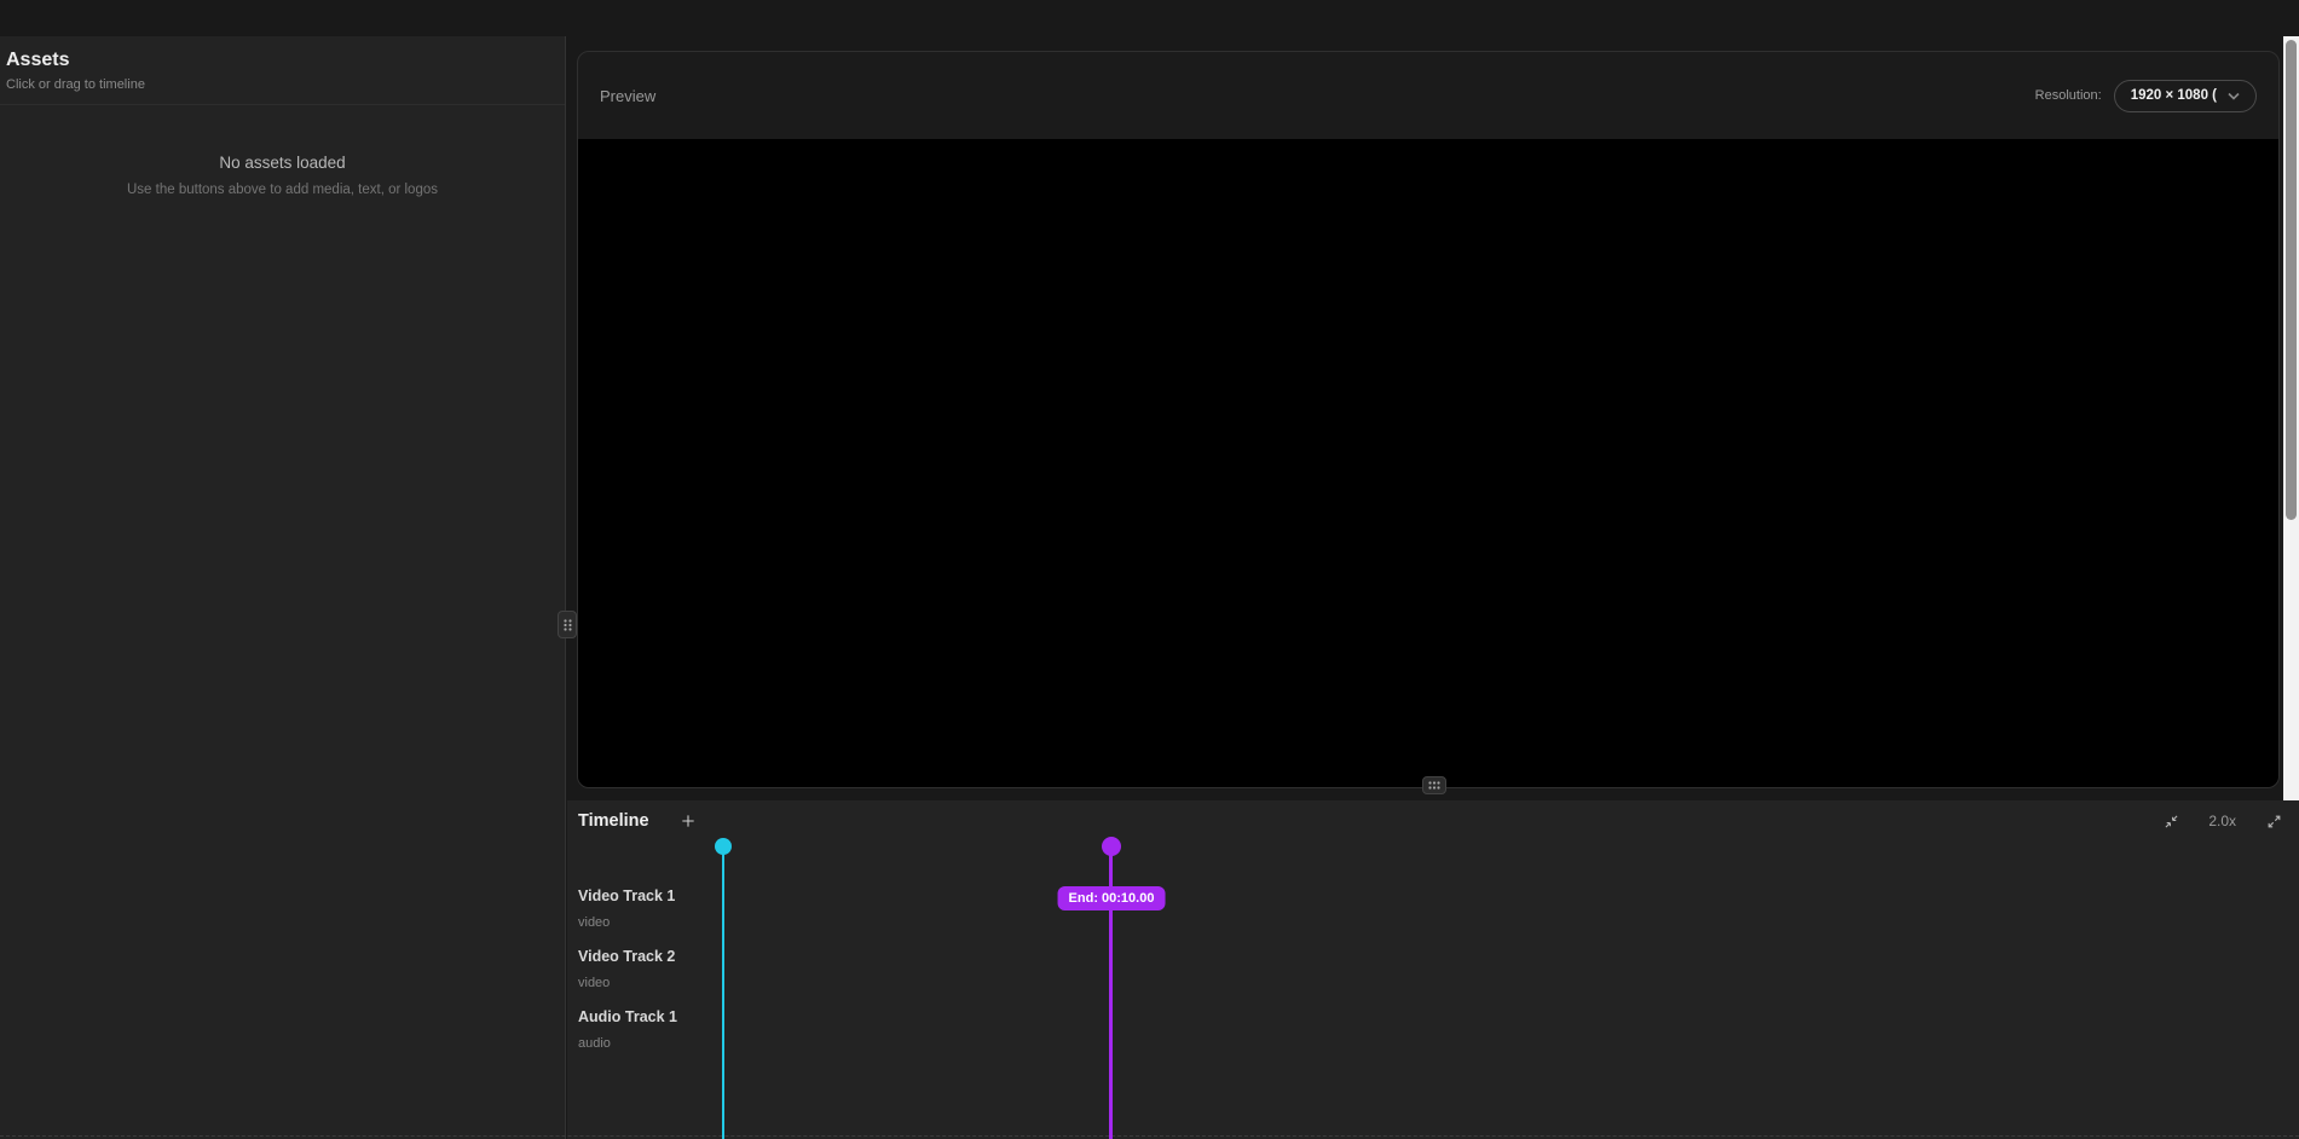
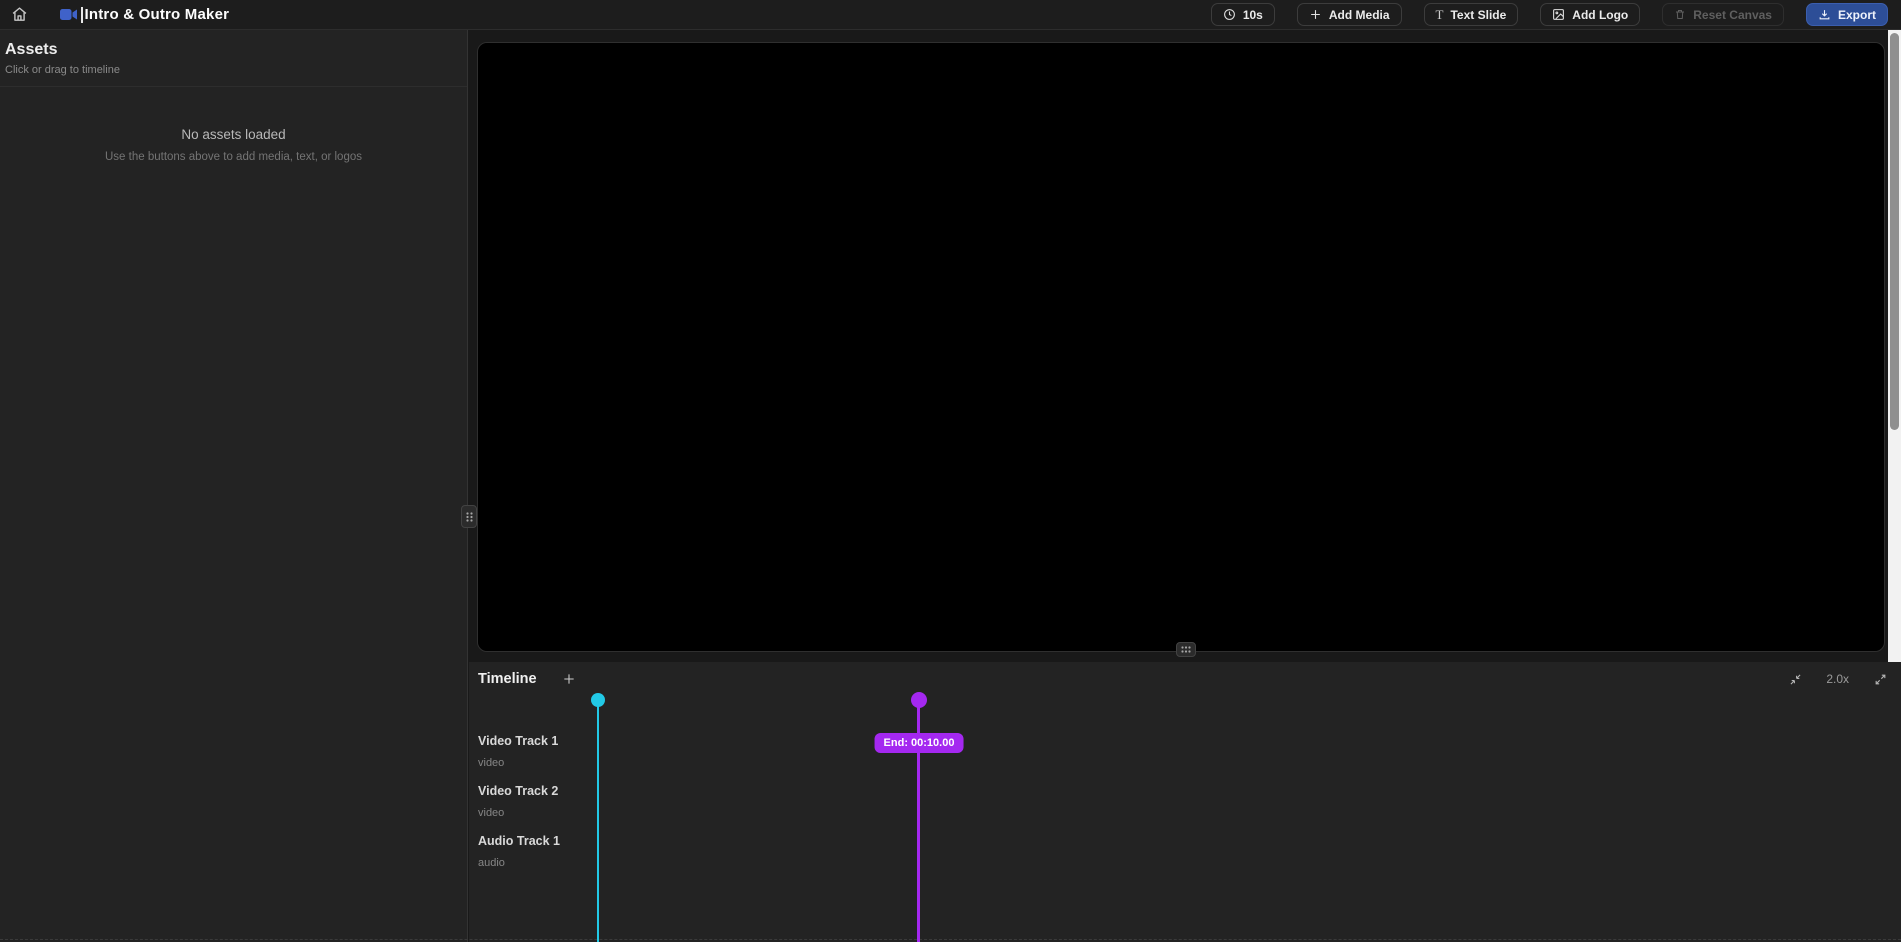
+ Intro & Outro Maker
+ 10s
+ Add Media
+ T
+ Text Slide
+ Add Logo
+ Reset Canvas
+ Export
  Assets
  Click or drag to timeline
  No assets loaded
  Use the buttons above to add media, text, or logos
- Preview
- Resolution:
- 1920 × 1080 (
  Timeline
  2.0x
  Video Track 1
  video
  Video Track 2
  video
  Audio Track 1
  audio
  End: 00:10.00
